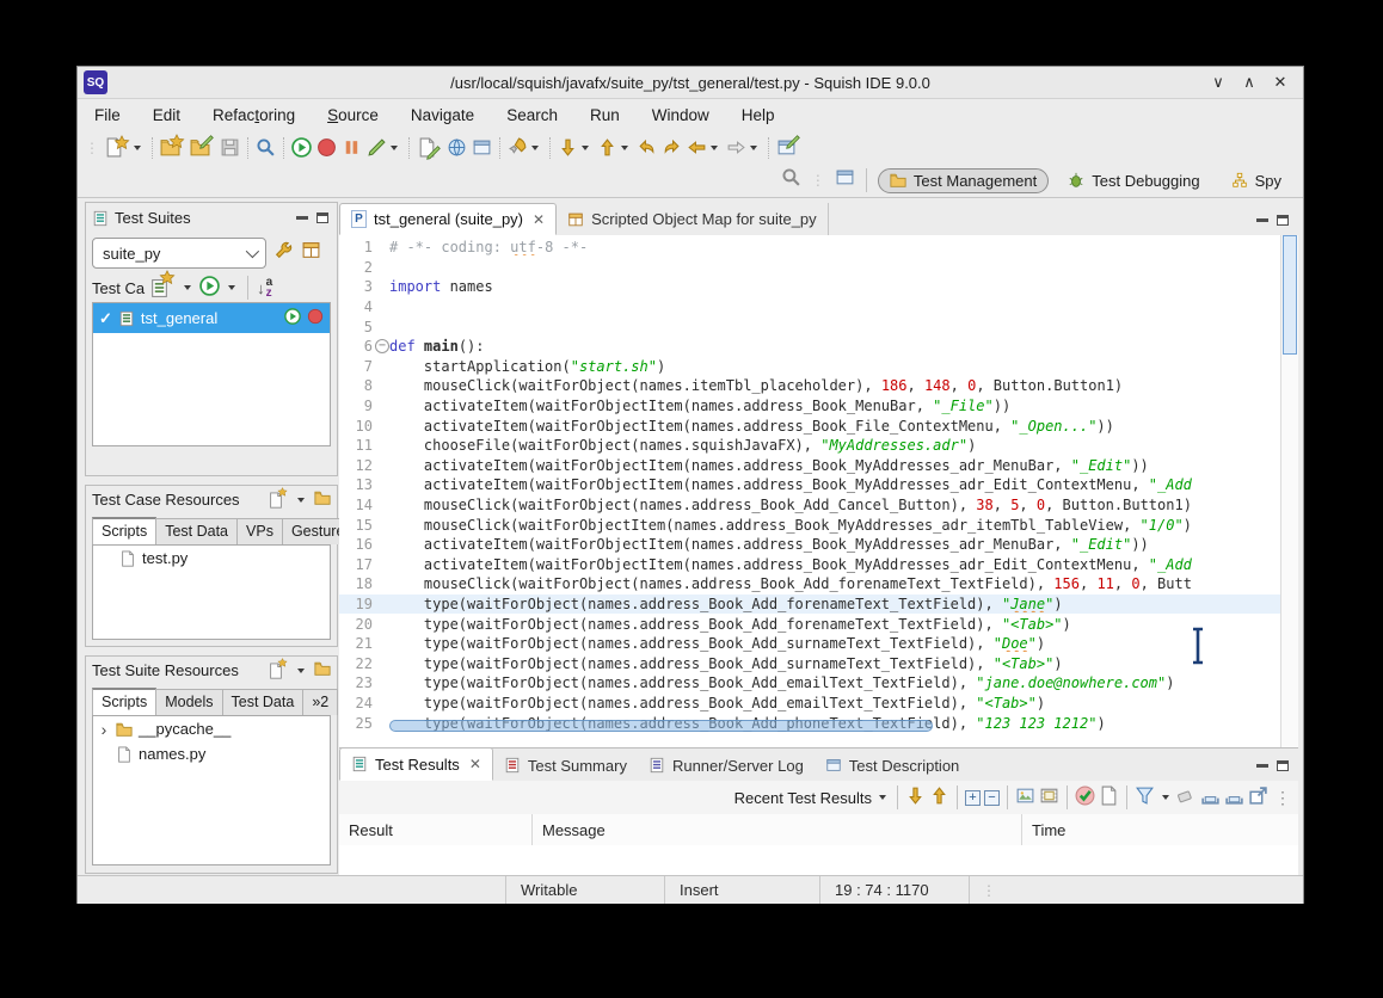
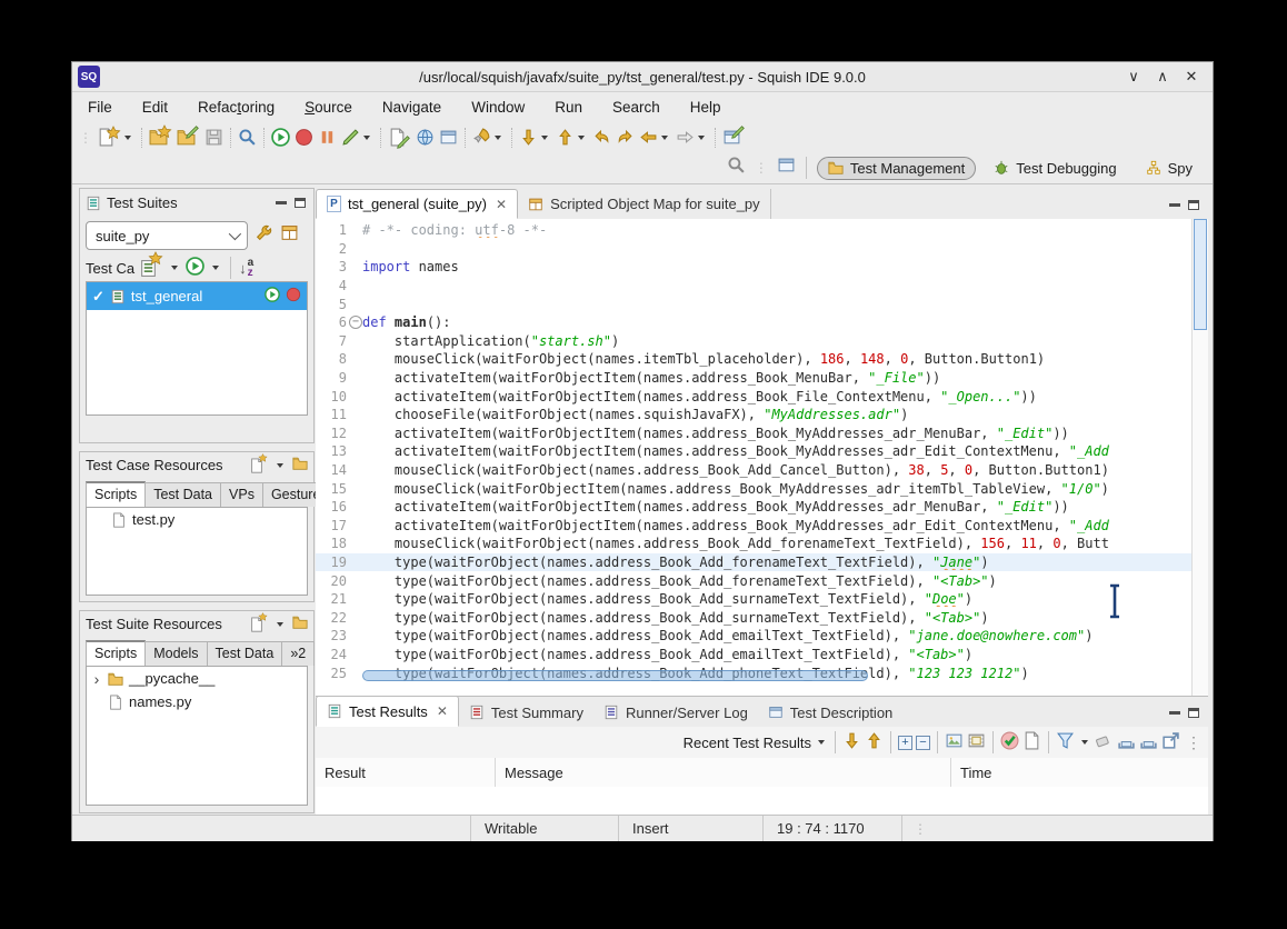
  SQ
  /usr/local/squish/javafx/suite_py/tst_general/test.py - Squish IDE 9.0.0
  ∨
  ∧
  ✕
  File
  Edit
  Refactoring
  Source
  Navigate
- Search
+ Window
  Run
- Window
+ Search
  Help
  ⋮
  ⋮
  Test Management
  Test Debugging
  Spy
  Test Suites
  suite_py
  Test Ca
  ↓
  a
  z
  ✓
  tst_general
  Test Case Resources
  Scripts
  Test Data
  VPs
  Gestur
  test.py
  Test Suite Resources
  Scripts
  Models
  Test Data
  »2
  ›
  __pycache__
  names.py
  P
  tst_general (suite_py)
  ✕
  Scripted Object Map for suite_py
  1
  # -*- coding: utf-8 -*-
  2
  3
  import names
  4
  5
  6
  −
  def main():
  7
  startApplication("start.sh")
  8
  mouseClick(waitForObject(names.itemTbl_placeholder), 186, 148, 0, Button.Button1)
  9
  activateItem(waitForObjectItem(names.address_Book_MenuBar, "_File"))
  10
  activateItem(waitForObjectItem(names.address_Book_File_ContextMenu, "_Open..."))
  11
  chooseFile(waitForObject(names.squishJavaFX), "MyAddresses.adr")
  12
  activateItem(waitForObjectItem(names.address_Book_MyAddresses_adr_MenuBar, "_Edit"))
  13
  activateItem(waitForObjectItem(names.address_Book_MyAddresses_adr_Edit_ContextMenu, "_Add
  14
  mouseClick(waitForObject(names.address_Book_Add_Cancel_Button), 38, 5, 0, Button.Button1)
  15
  mouseClick(waitForObjectItem(names.address_Book_MyAddresses_adr_itemTbl_TableView, "1/0")
  16
  activateItem(waitForObjectItem(names.address_Book_MyAddresses_adr_MenuBar, "_Edit"))
  17
  activateItem(waitForObjectItem(names.address_Book_MyAddresses_adr_Edit_ContextMenu, "_Add
  18
  mouseClick(waitForObject(names.address_Book_Add_forenameText_TextField), 156, 11, 0, Butt
  19
  type(waitForObject(names.address_Book_Add_forenameText_TextField), "Jane")
  20
  type(waitForObject(names.address_Book_Add_forenameText_TextField), "<Tab>")
  21
  type(waitForObject(names.address_Book_Add_surnameText_TextField), "Doe")
  22
  type(waitForObject(names.address_Book_Add_surnameText_TextField), "<Tab>")
  23
  type(waitForObject(names.address_Book_Add_emailText_TextField), "jane.doe@nowhere.com")
  24
  type(waitForObject(names.address_Book_Add_emailText_TextField), "<Tab>")
  25
  type(waitForObject(names.address_Book_Add_phoneText_TextField), "123 123 1212")
  Test Results
  ✕
  Test Summary
  Runner/Server Log
  Test Description
  Recent Test Results
  +
  −
  ⋮
  Result
  Message
  Time
  Writable
  Insert
  19 : 74 : 1170
  ⋮
